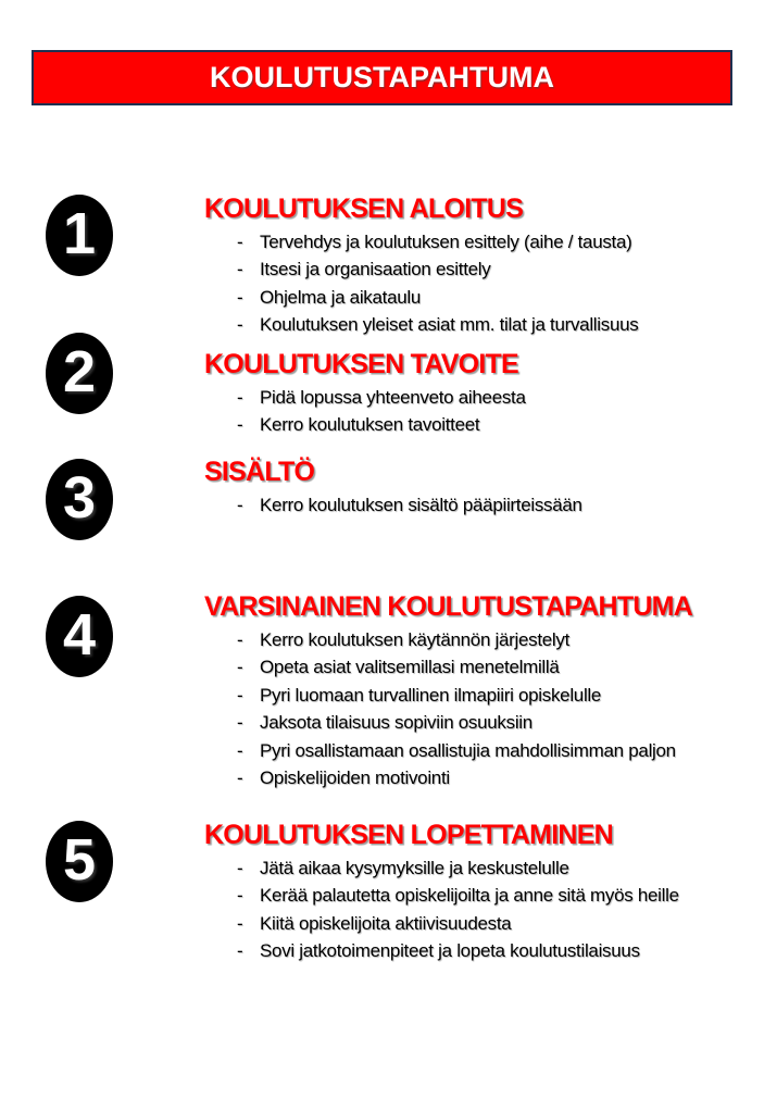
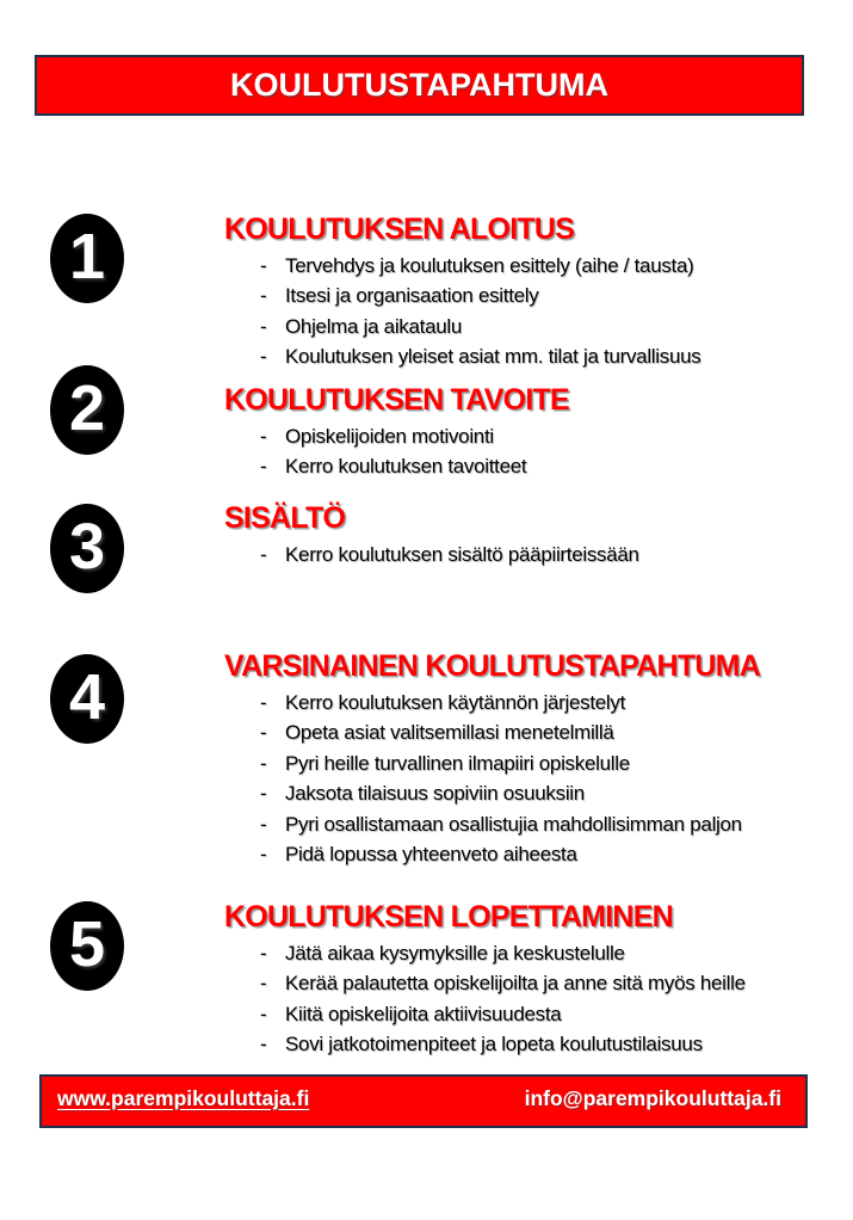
  KOULUTUSTAPAHTUMA
  1
  KOULUTUKSEN ALOITUS
  -
  Tervehdys ja koulutuksen esittely (aihe / tausta)
  -
  Itsesi ja organisaation esittely
  -
  Ohjelma ja aikataulu
  -
  Koulutuksen yleiset asiat mm. tilat ja turvallisuus
  2
  KOULUTUKSEN TAVOITE
  -
- Pidä lopussa yhteenveto aiheesta
+ Opiskelijoiden motivointi
  -
  Kerro koulutuksen tavoitteet
  3
  SISÄLTÖ
  -
  Kerro koulutuksen sisältö pääpiirteissään
  4
  VARSINAINEN KOULUTUSTAPAHTUMA
  -
  Kerro koulutuksen käytännön järjestelyt
  -
  Opeta asiat valitsemillasi menetelmillä
  -
- Pyri luomaan turvallinen ilmapiiri opiskelulle
+ Pyri heille turvallinen ilmapiiri opiskelulle
  -
  Jaksota tilaisuus sopiviin osuuksiin
  -
  Pyri osallistamaan osallistujia mahdollisimman paljon
  -
- Opiskelijoiden motivointi
+ Pidä lopussa yhteenveto aiheesta
  5
  KOULUTUKSEN LOPETTAMINEN
  -
  Jätä aikaa kysymyksille ja keskustelulle
  -
  Kerää palautetta opiskelijoilta ja anne sitä myös heille
  -
  Kiitä opiskelijoita aktiivisuudesta
  -
  Sovi jatkotoimenpiteet ja lopeta koulutustilaisuus
+ www.parempikouluttaja.fi
+ info@parempikouluttaja.fi
